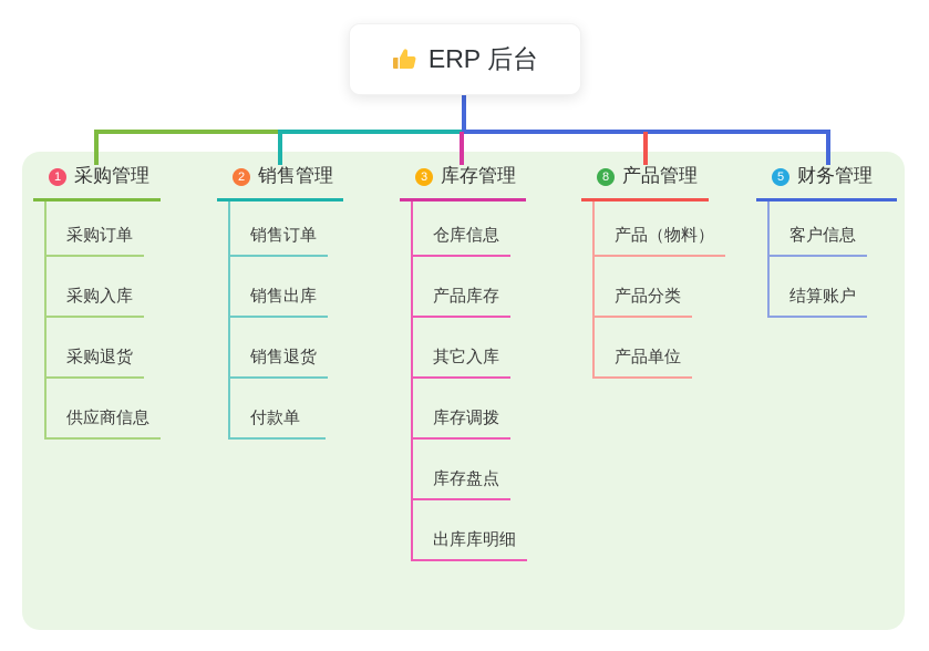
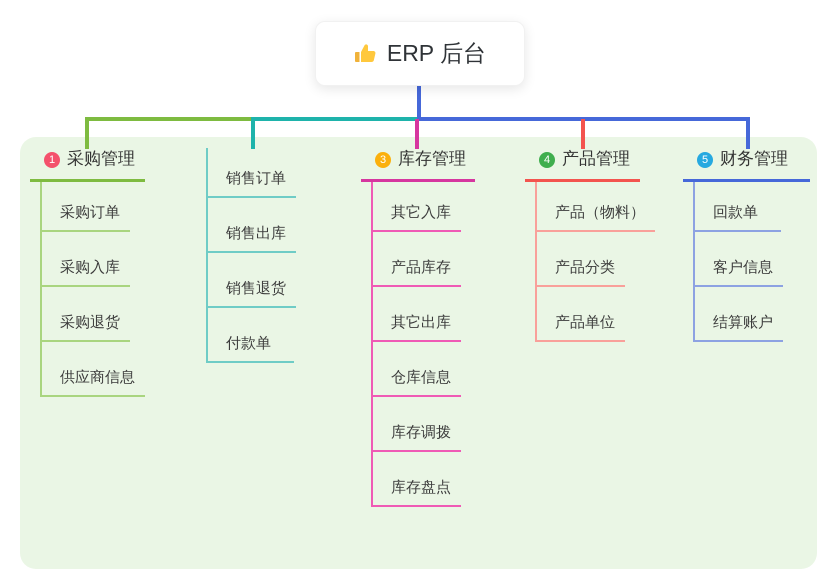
  ERP 后台
  1
  采购管理
  采购订单
  采购入库
  采购退货
  供应商信息
- 2
- 销售管理
  销售订单
  销售出库
  销售退货
  付款单
  3
  库存管理
- 仓库信息
+ 其它入库
  产品库存
+ 其它出库
- 其它入库
+ 仓库信息
  库存调拨
  库存盘点
- 出库库明细
- 8
+ 4
  产品管理
  产品（物料）
  产品分类
  产品单位
  5
  财务管理
+ 回款单
  客户信息
  结算账户
